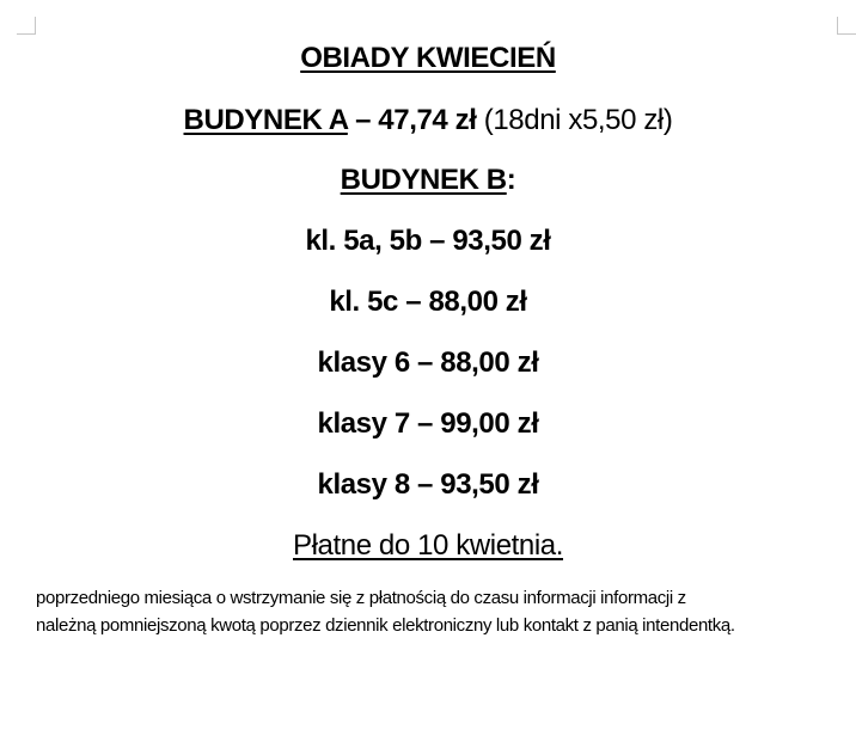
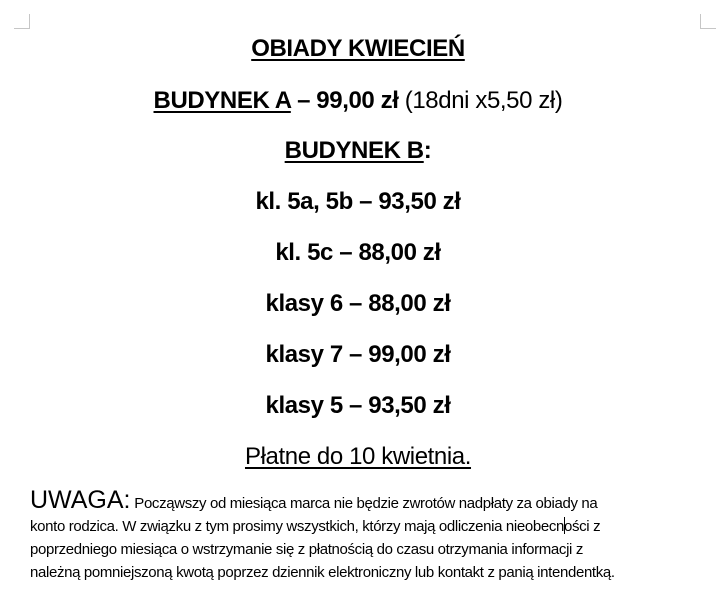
  OBIADY KWIECIEŃ
- BUDYNEK A – 47,74 zł (18dni x5,50 zł)
+ BUDYNEK A – 99,00 zł (18dni x5,50 zł)
  BUDYNEK B:
  kl. 5a, 5b – 93,50 zł
  kl. 5c – 88,00 zł
  klasy 6 – 88,00 zł
  klasy 7 – 99,00 zł
- klasy 8 – 93,50 zł
+ klasy 5 – 93,50 zł
  Płatne do 10 kwietnia.
+ UWAGA: Począwszy od miesiąca marca nie będzie zwrotów nadpłaty za obiady na
+ konto rodzica. W związku z tym prosimy wszystkich, którzy mają odliczenia nieobecności z
- poprzedniego miesiąca o wstrzymanie się z płatnością do czasu informacji informacji z
+ poprzedniego miesiąca o wstrzymanie się z płatnością do czasu otrzymania informacji z
  należną pomniejszoną kwotą poprzez dziennik elektroniczny lub kontakt z panią intendentką.
